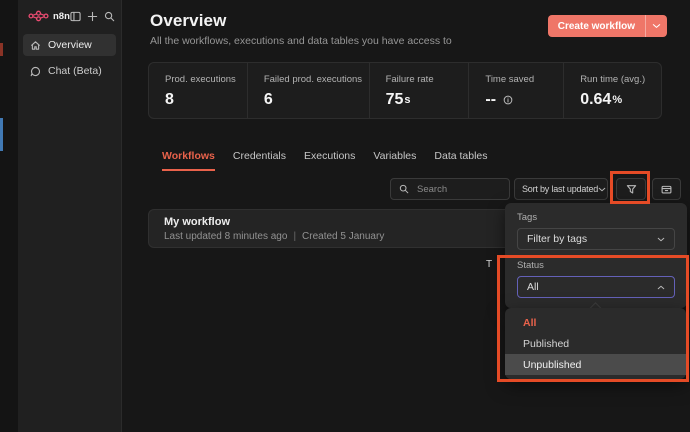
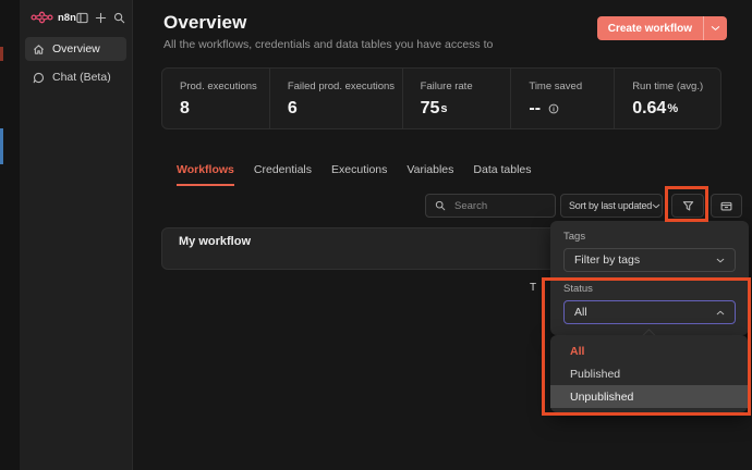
  n8n
  Overview
  Chat (Beta)
  Overview
- All the workflows, executions and data tables you have access to
+ All the workflows, credentials and data tables you have access to
  Create workflow
  Prod. executions
  8
  Failed prod. executions
  6
  Failure rate
  75
  s
  Time saved
  --
  Run time (avg.)
  0.64
  %
  Workflows
  Credentials
  Executions
  Variables
  Data tables
  Search
  Sort by last updated
  My workflow
- Last updated 8 minutes ago
- |
- Created 5 January
  T
  Tags
  Filter by tags
  Status
  All
  All
  Published
  Unpublished
